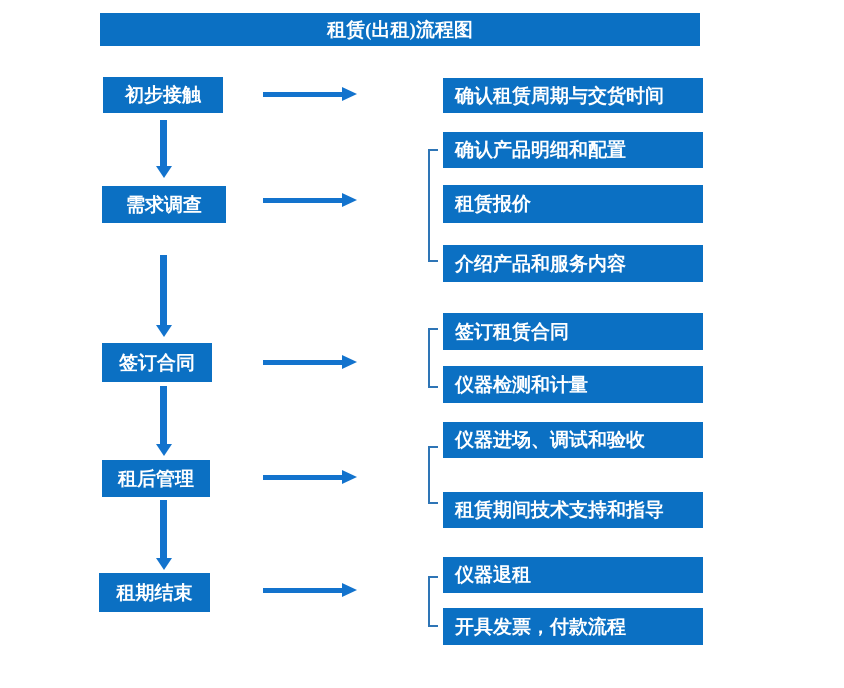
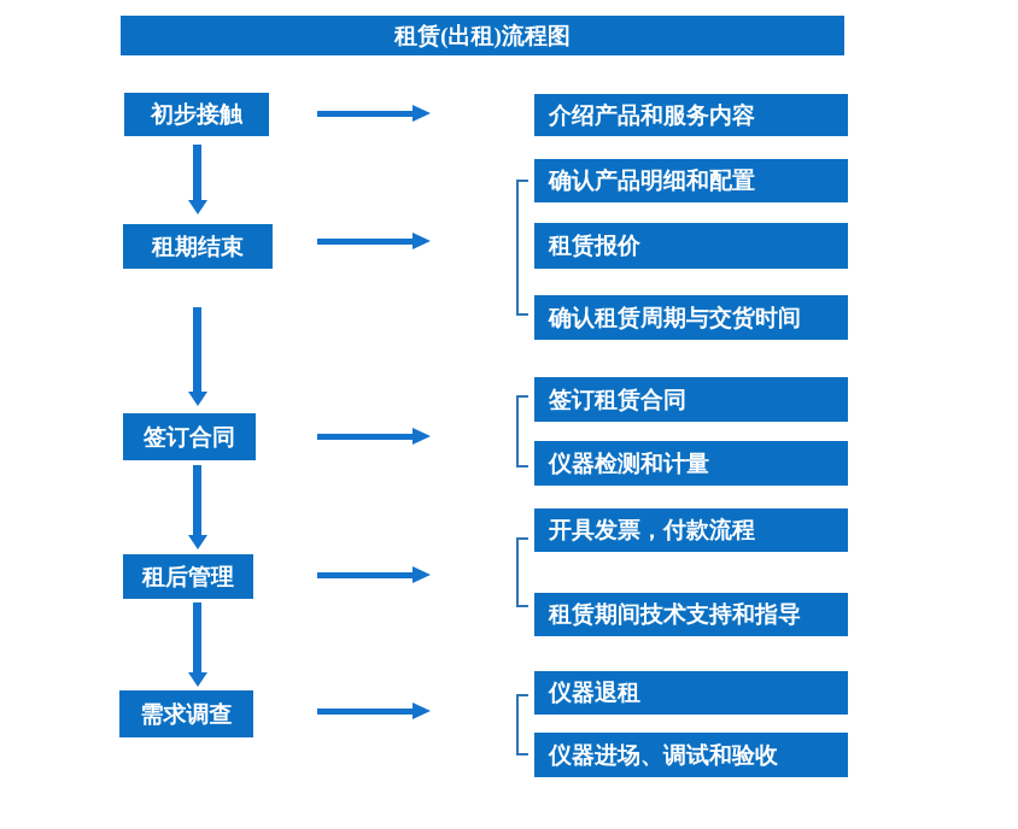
  租赁(出租)流程图
  初步接触
- 需求调查
+ 租期结束
  签订合同
  租后管理
- 租期结束
+ 需求调查
- 确认租赁周期与交货时间
+ 介绍产品和服务内容
  确认产品明细和配置
  租赁报价
- 介绍产品和服务内容
+ 确认租赁周期与交货时间
  签订租赁合同
  仪器检测和计量
- 仪器进场、调试和验收
+ 开具发票，付款流程
  租赁期间技术支持和指导
  仪器退租
- 开具发票，付款流程
+ 仪器进场、调试和验收
